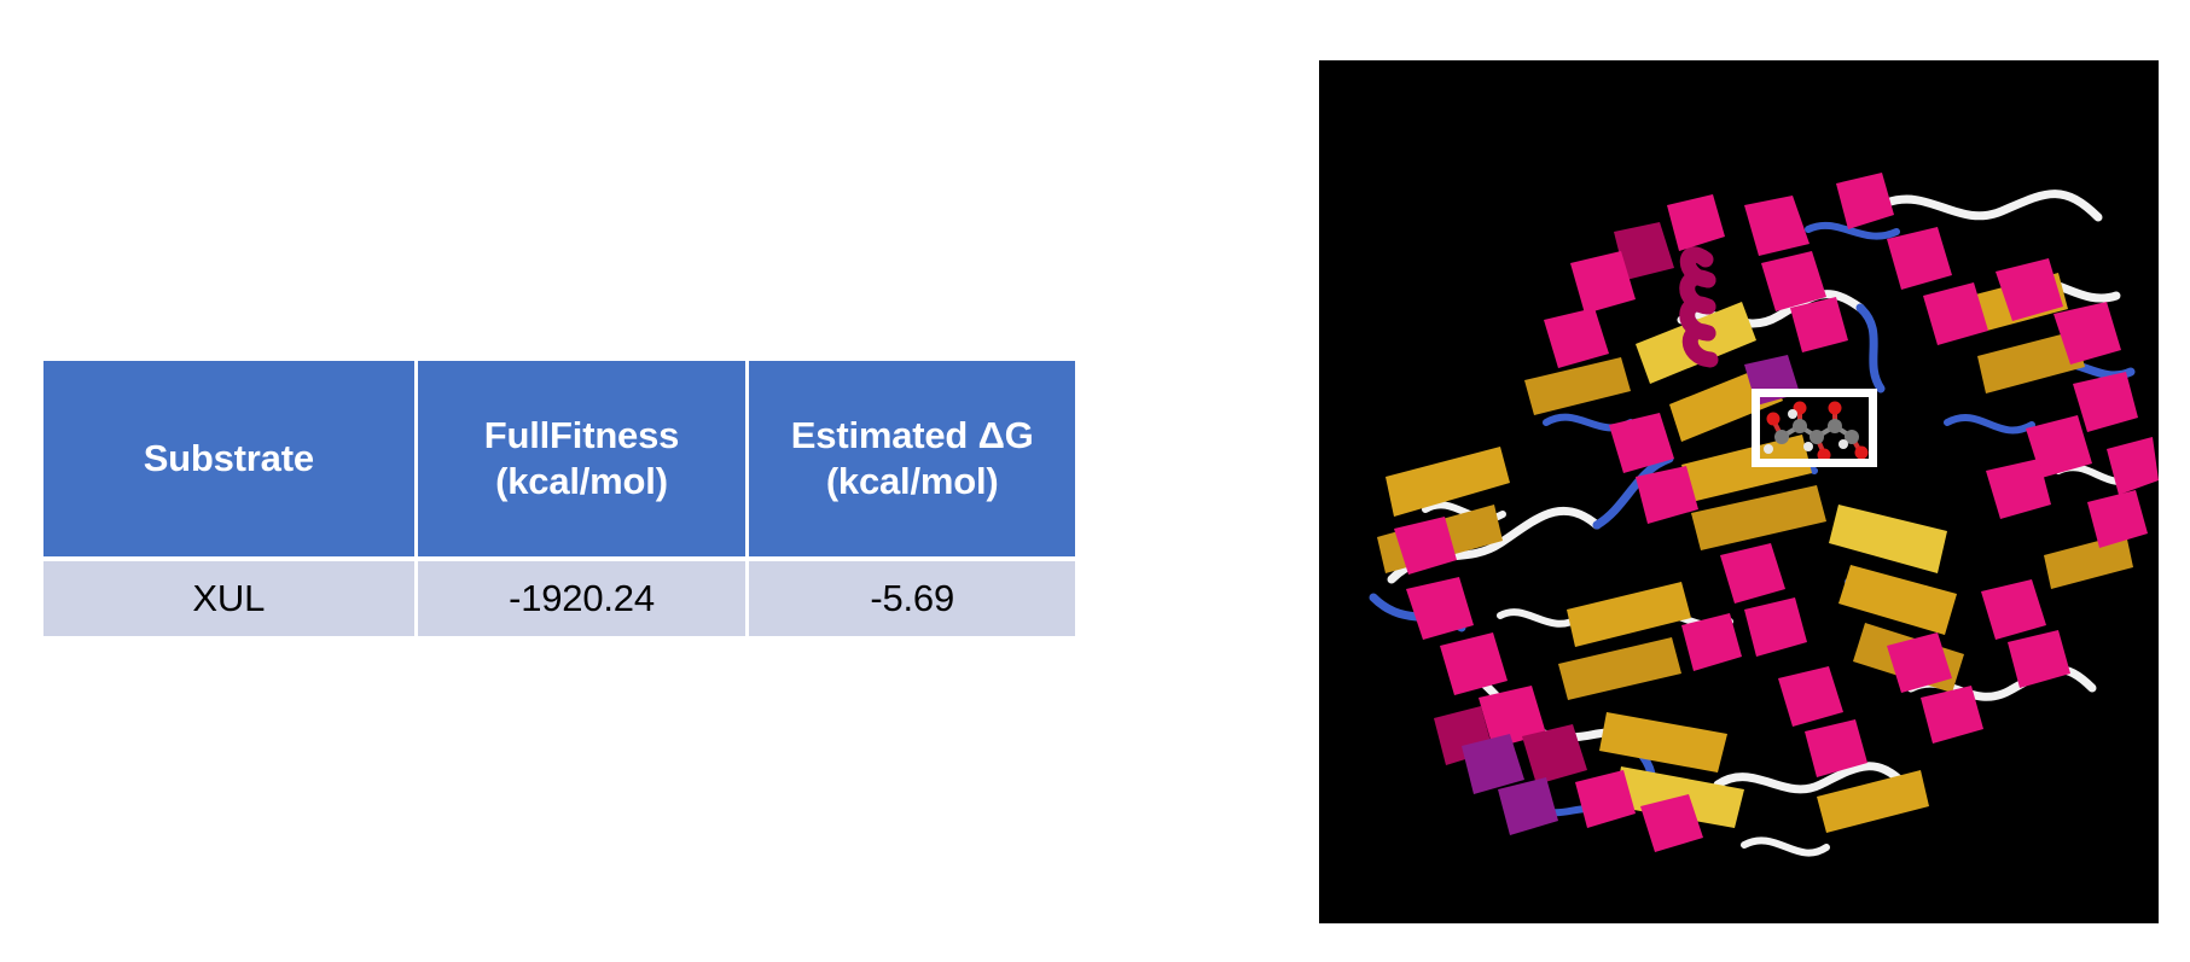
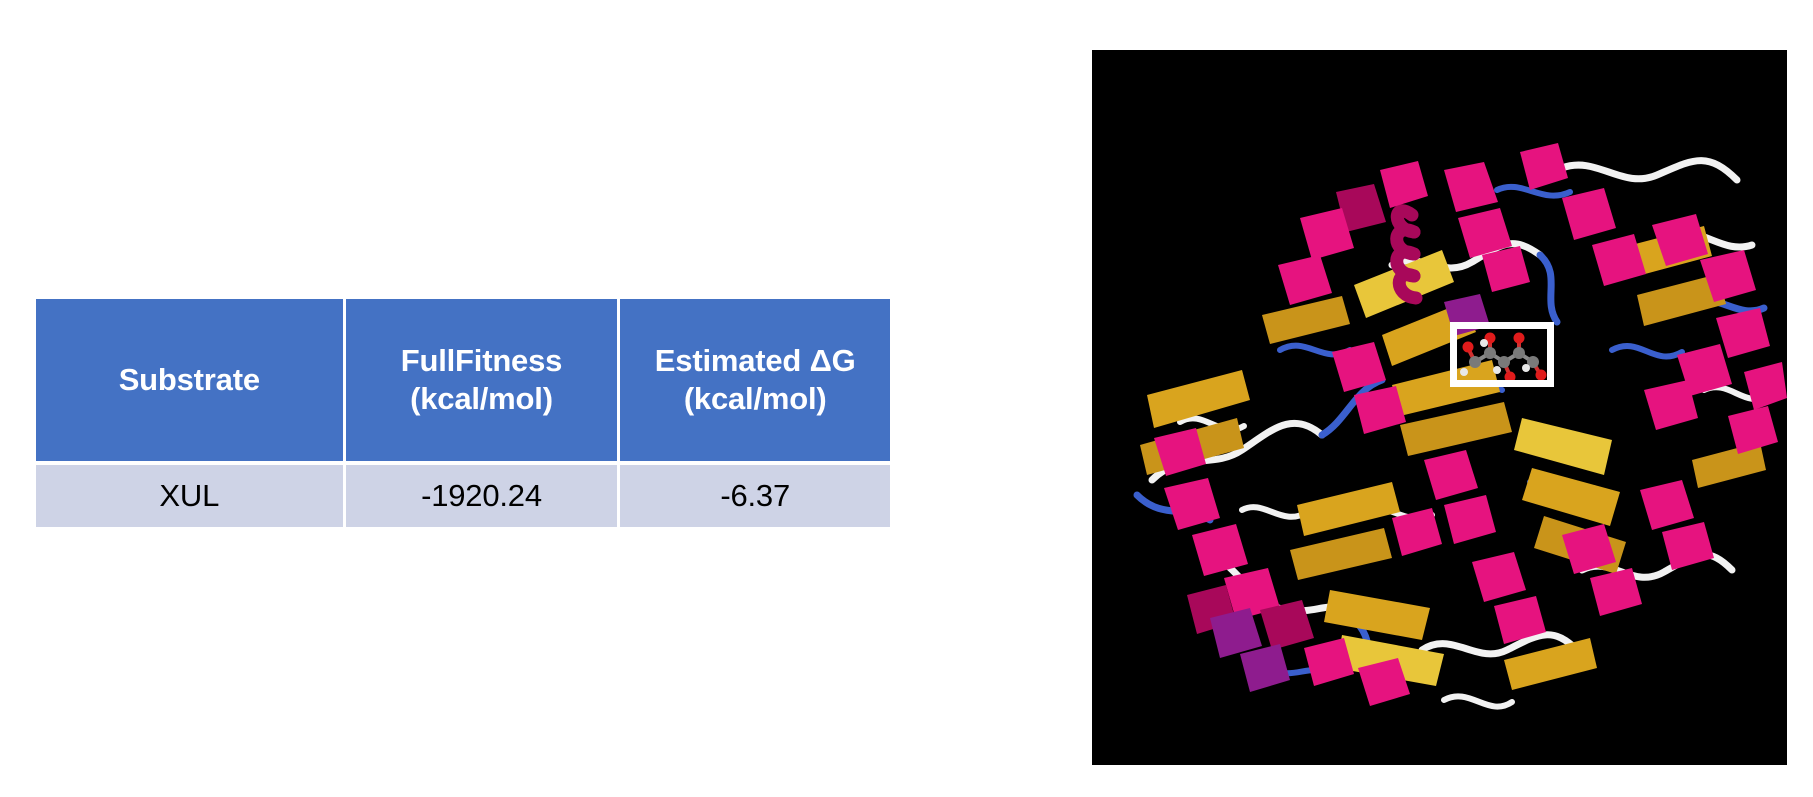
  Substrate	FullFitness (kcal/mol)	Estimated ΔG (kcal/mol)
- XUL	-1920.24	-5.69
+ XUL	-1920.24	-6.37
